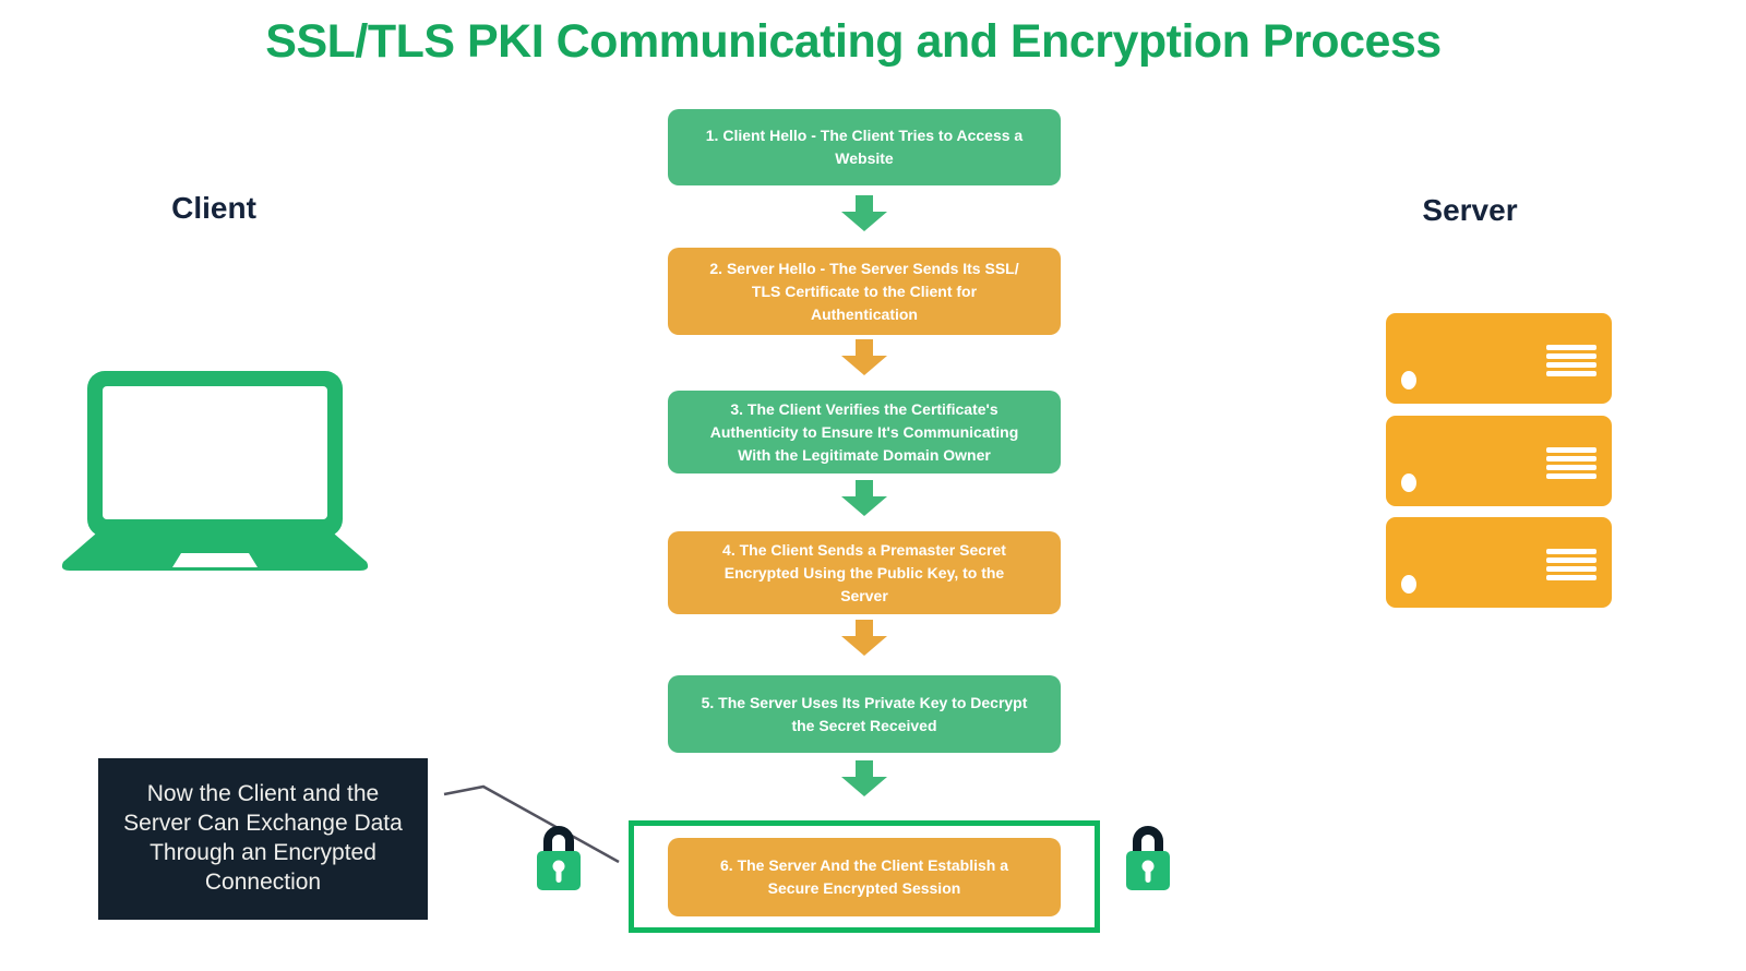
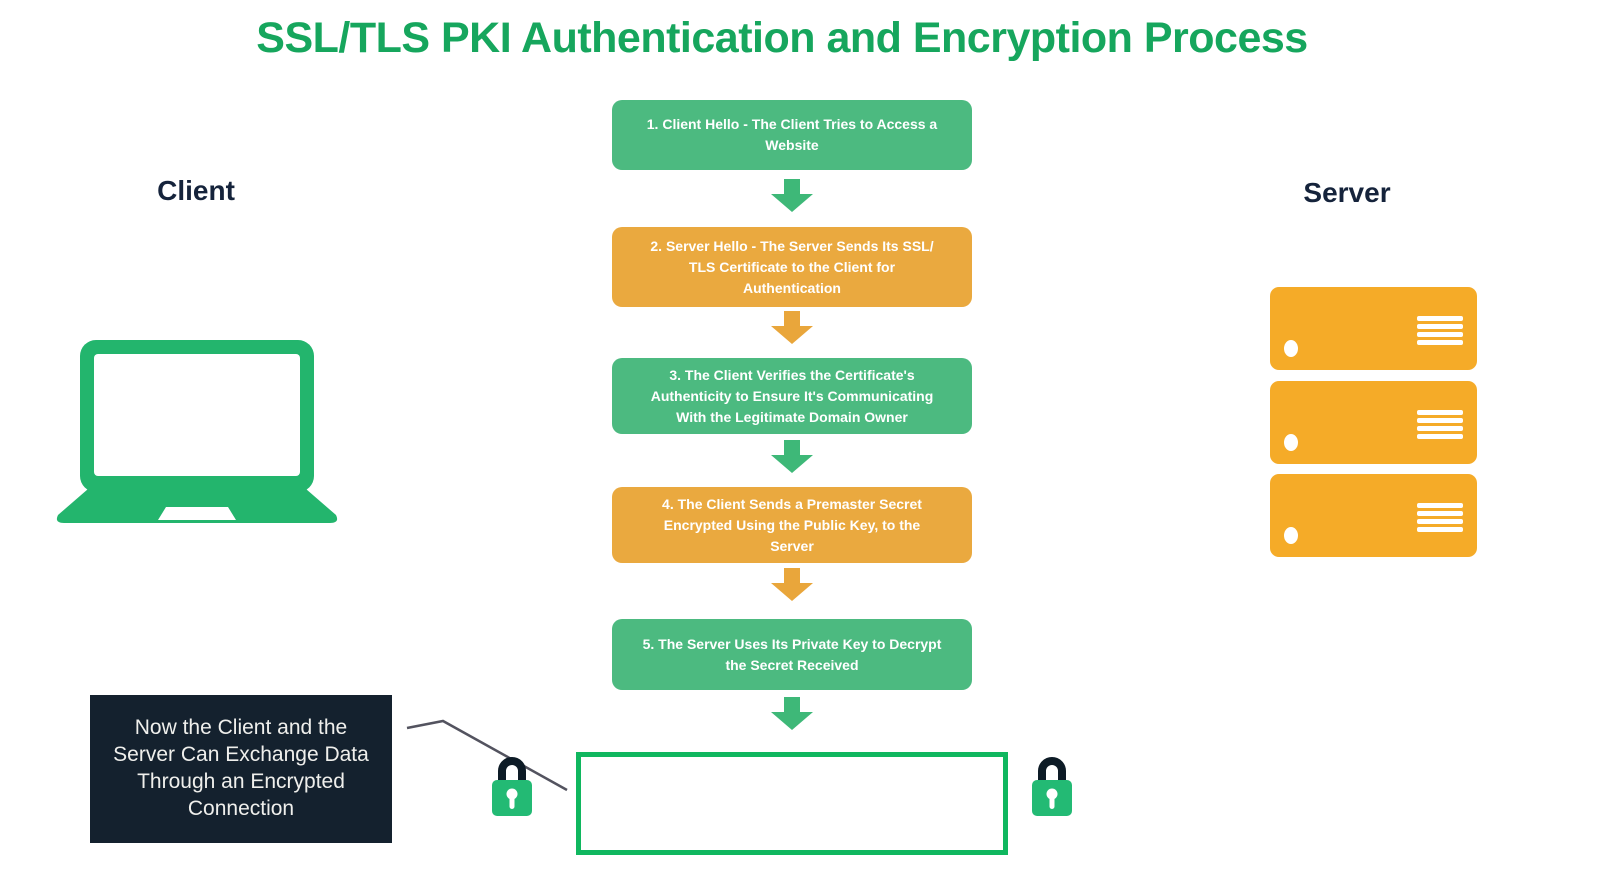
- SSL/TLS PKI Communicating and Encryption Process
+ SSL/TLS PKI Authentication and Encryption Process
  Client
  Server
  Now the Client and the
  Server Can Exchange Data
  Through an Encrypted
  Connection
  1. Client Hello - The Client Tries to Access a
  Website
  2. Server Hello - The Server Sends Its SSL/
  TLS Certificate to the Client for
  Authentication
  3. The Client Verifies the Certificate's
  Authenticity to Ensure It's Communicating
  With the Legitimate Domain Owner
  4. The Client Sends a Premaster Secret
  Encrypted Using the Public Key, to the
  Server
  5. The Server Uses Its Private Key to Decrypt
  the Secret Received
- 6. The Server And the Client Establish a
- Secure Encrypted Session
